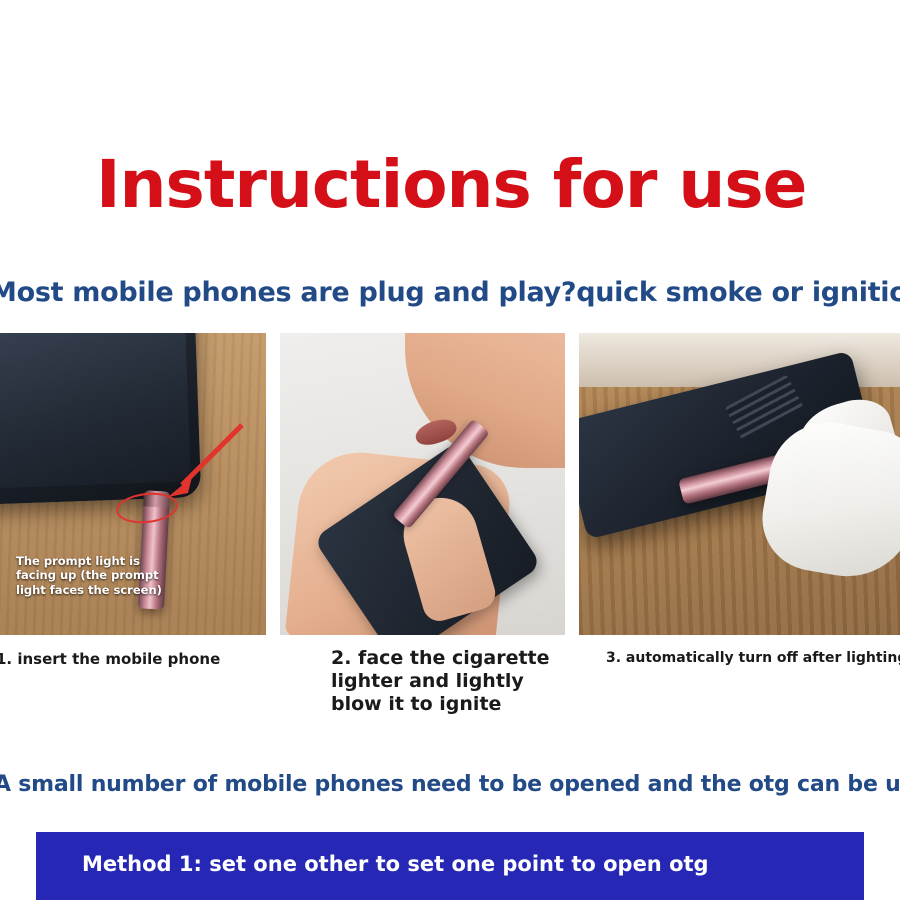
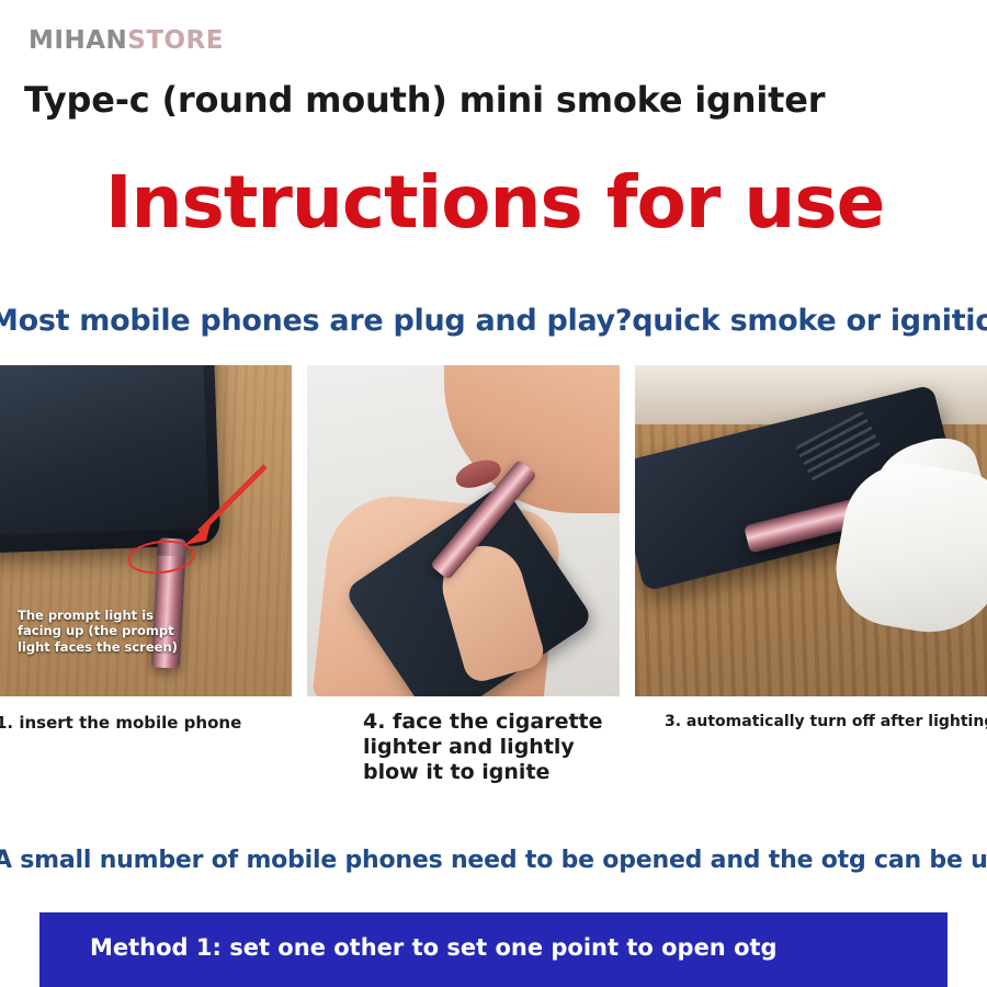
+ MIHANSTORE
+ Type-c (round mouth) mini smoke igniter
  Instructions for use
  Most mobile phones are plug and play?quick smoke or ignitio
  The prompt light is facing up (the prompt light faces the screen)
  1. insert the mobile phone
- 2. face the cigarette lighter and lightly blow it to ignite
+ 4. face the cigarette lighter and lightly blow it to ignite
  3. automatically turn off after lightin
  A small number of mobile phones need to be opened and the otg can be u
  Method 1: set one other to set one point to open otg
